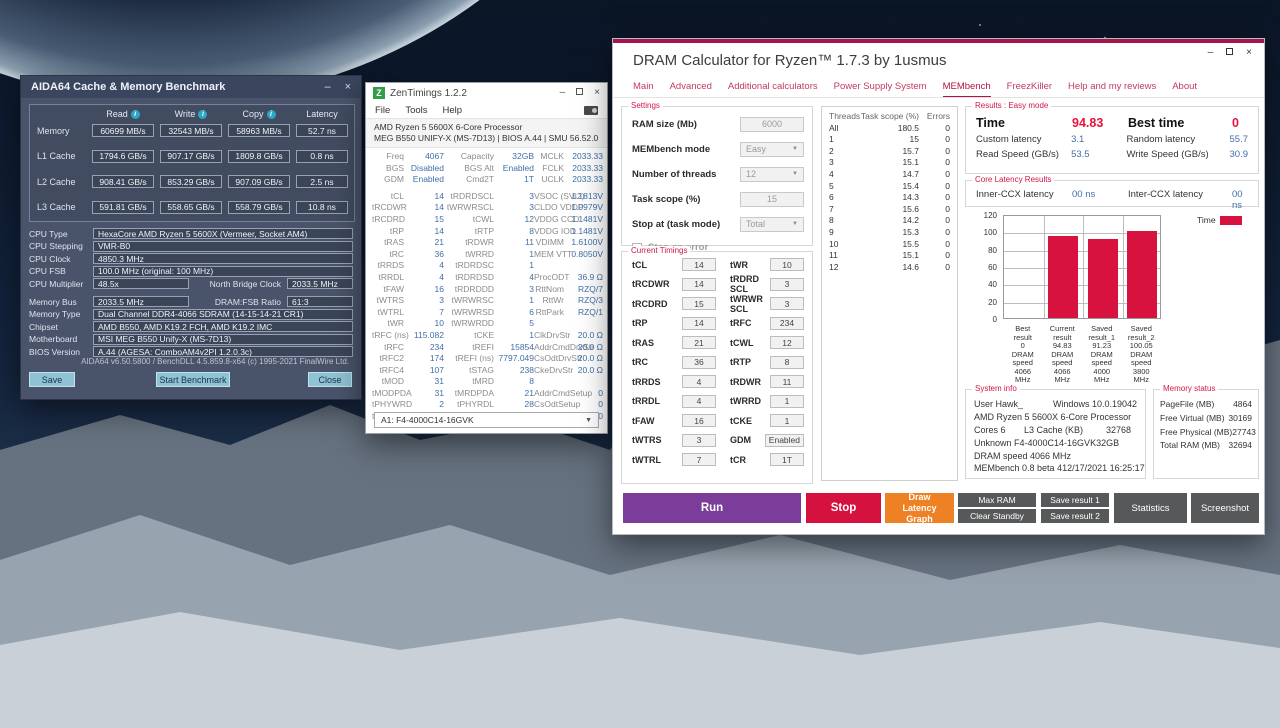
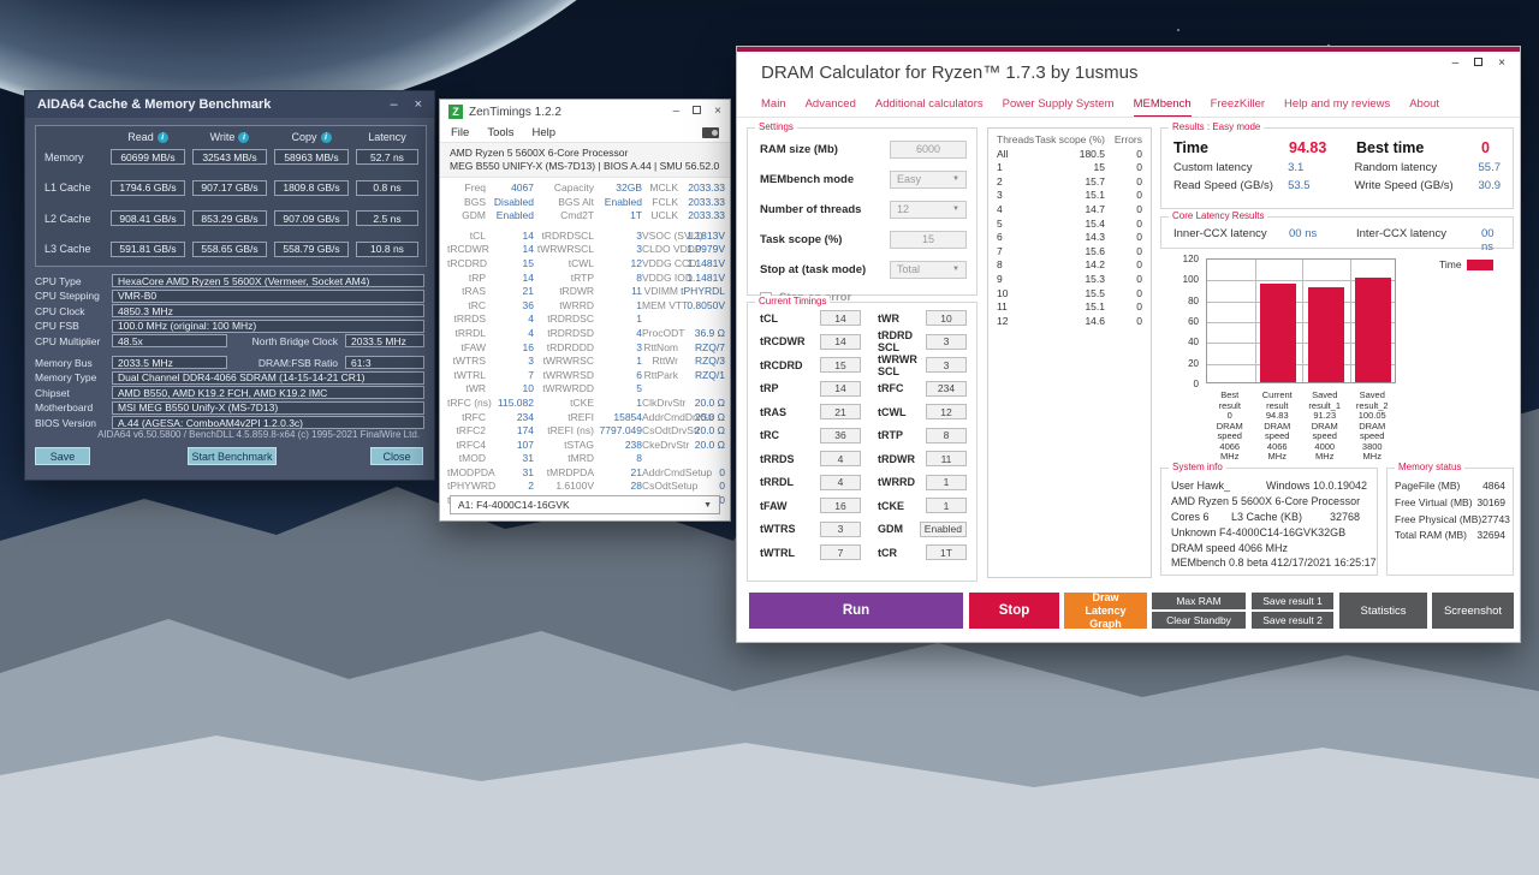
  AIDA64 Cache & Memory Benchmark
  –
  ×
  Read
  Write
  Copy
  Latency
  Memory
  60699 MB/s
  32543 MB/s
  58963 MB/s
  52.7 ns
  L1 Cache
  1794.6 GB/s
  907.17 GB/s
  1809.8 GB/s
  0.8 ns
  L2 Cache
  908.41 GB/s
  853.29 GB/s
  907.09 GB/s
  2.5 ns
  L3 Cache
  591.81 GB/s
  558.65 GB/s
  558.79 GB/s
  10.8 ns
  CPU Type
  HexaCore AMD Ryzen 5 5600X (Vermeer, Socket AM4)
  CPU Stepping
  VMR-B0
  CPU Clock
  4850.3 MHz
  CPU FSB
  100.0 MHz (original: 100 MHz)
  CPU Multiplier
  48.5x
  North Bridge Clock
  2033.5 MHz
  Memory Bus
  2033.5 MHz
  DRAM:FSB Ratio
  61:3
  Memory Type
  Dual Channel DDR4-4066 SDRAM (14-15-14-21 CR1)
  Chipset
  AMD B550, AMD K19.2 FCH, AMD K19.2 IMC
  Motherboard
  MSI MEG B550 Unify-X (MS-7D13)
  BIOS Version
  A.44 (AGESA: ComboAM4v2PI 1.2.0.3c)
  AIDA64 v6.50.5800 / BenchDLL 4.5.859.8-x64 (c) 1995-2021 FinalWire Ltd.
  Save
  Start Benchmark
  Close
  Z
  ZenTimings 1.2.2
  –
  ×
  File
  Tools
  Help
  AMD Ryzen 5 5600X 6-Core Processor
  MEG B550 UNIFY-X (MS-7D13) | BIOS A.44 | SMU 56.52.0
  Freq
  4067
  Capacity
  32GB
  MCLK
  2033.33
  BGS
  Disabled
  BGS Alt
  Enabled
  FCLK
  2033.33
  GDM
  Enabled
  Cmd2T
  1T
  UCLK
  2033.33
  tCL
  14
  tRDRDSCL
  3
  1.1813V
  tRCDWR
  14
  tWRWRSCL
  3
  1.0979V
  tRCDRD
  15
  tCWL
  12
  VDDG C
  1.1481V
  tRP
  14
  tRTP
  8
  VDDG I
  1.1481V
  tRAS
  21
  tRDWR
  11
  VDIMM
- 1.6100V
+ tPHYRDL
  tRC
  36
  tWRRD
  1
  MEM VT
  0.8050V
  tRRDS
  4
  tRDRDSC
  1
  tRRDL
  4
  tRDRDSD
  4
  ProcOD
  36.9 Ω
  tFAW
  16
  tRDRDDD
  3
  RttNom
  RZQ/7
  tWTRS
  3
  tWRWRSC
  1
  RttWr
  RZQ/3
  tWTRL
  7
  tWRWRSD
  6
  RttPark
  RZQ/1
  tWR
  10
  tWRWRDD
  5
  tRFC (ns
  115.082
  tCKE
  1
  ClkDrvS
  20.0 Ω
  tRFC
  234
  tREFI
  15854
  20.0 Ω
  tRFC2
  174
  tREFI (ns)
  7797.049
  20.0 Ω
  tRFC4
  107
  tSTAG
  238
  CkeDrvS
  20.0 Ω
  tMOD
  31
  tMRD
  8
  tMODPD
  31
  tMRDPDA
  21
  0
  tPHYWR
  2
- tPHYRDL
+ 1.6100V
  28
  0
  0
  A1: F4-4000C14-16GVK
  DRAM Calculator for Ryzen™ 1.7.3 by 1usmus
  –
  ×
  Main
  Advanced
  Additional calculators
  Power Supply System
  MEMbench
  FreezKiller
  Help and my reviews
  About
  Settings
  RAM size (Mb)
  6000
  MEMbench mode
  Easy
  Number of threads
  12
  Task scope (%)
  15
  Stop at (task mode)
  Total
  Current Timings
  tCL
  14
  tWR
  10
  tRCDWR
  14
  tRDRD SCL
  3
  tRCDRD
  15
  tWRWR SCL
  3
  tRP
  14
  tRFC
  234
  tRAS
  21
  tCWL
  12
  tRC
  36
  tRTP
  8
  tRRDS
  4
  tRDWR
  11
  tRRDL
  4
  tWRRD
  1
  tFAW
  16
  tCKE
  1
  tWTRS
  3
  GDM
  Enabled
  tWTRL
  7
  tCR
  1T
  Threads
  Task scope (%)
  Errors
  All
  180.5
  0
  1
  15
  0
  2
  15.7
  0
  3
  15.1
  0
  4
  14.7
  0
  5
  15.4
  0
  6
  14.3
  0
  7
  15.6
  0
  8
  14.2
  0
  9
  15.3
  0
  10
  15.5
  0
  11
  15.1
  0
  12
  14.6
  0
  Results : Easy mode
  Time
  94.83
  Best time
  0
  Custom latency
  3.1
  Random latency
  55.7
  Read Speed (GB/s)
  53.5
  Write Speed (GB/s)
  30.9
  Core Latency Results
  Inner-CCX latency
  00 ns
  Inter-CCX latency
  00 ns
  Time
  Best
  result
  0
  DRAM
  speed
  4066
  MHz
  Current
  result
  94.83
  DRAM
  speed
  4066
  MHz
  Saved
  result_1
  91.23
  DRAM
  speed
  4000
  MHz
  Saved
  result_2
  100.05
  DRAM
  speed
  3800
  MHz
  0
  20
  40
  60
  80
  100
  120
  System info
  User Hawk_
  Windows 10.0.19042
  AMD Ryzen 5 5600X 6-Core Processor
  Cores 6
  L3 Cache (KB)
  32768
  Unknown F4-4000C14-16GVK32GB
  DRAM speed 4066 MHz
  MEMbench 0.8 beta 4
  12/17/2021 16:25:17
  Memory status
  PageFile (MB)
  4864
  Free Virtual (MB)
  30169
  Free Physical (MB)
  27743
  Total RAM (MB)
  32694
  Run
  Stop
  Draw Latency Graph
  Max RAM
  Clear Standby
  Save result 1
  Save result 2
  Statistics
  Screenshot
